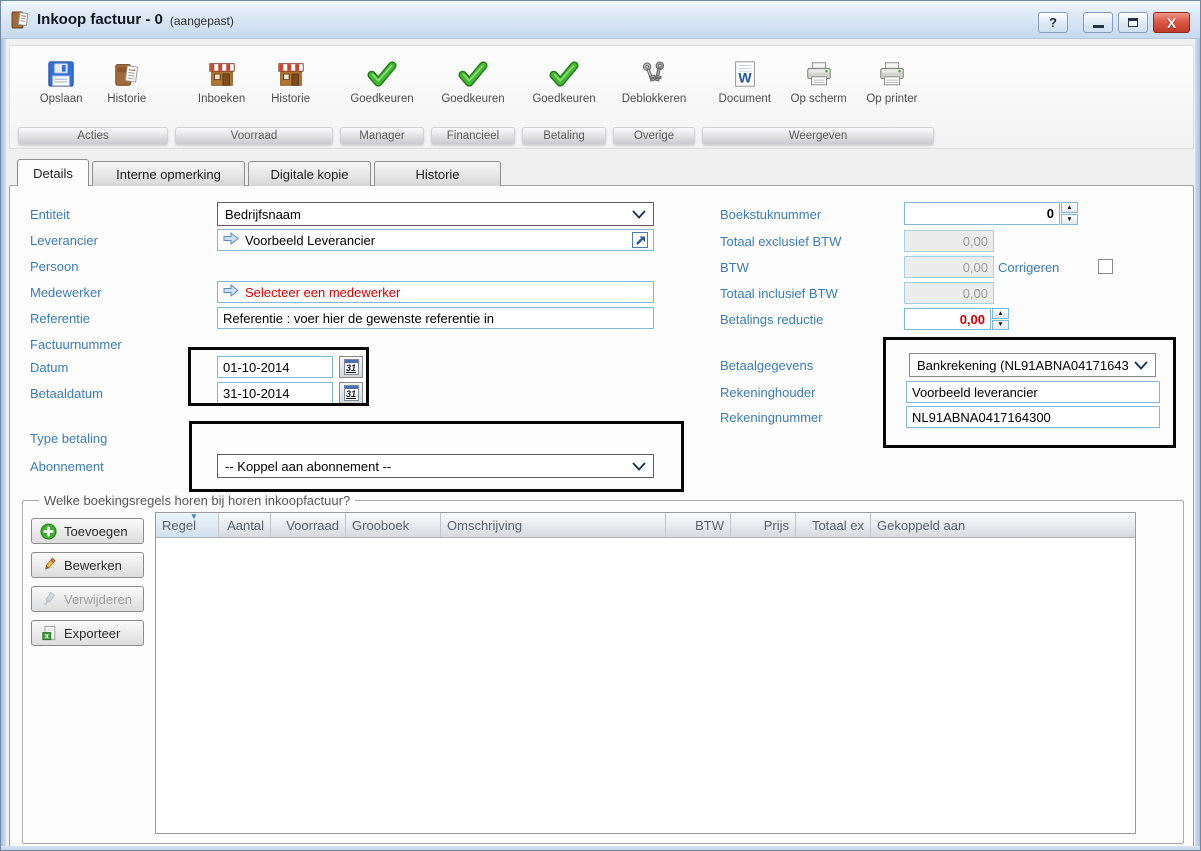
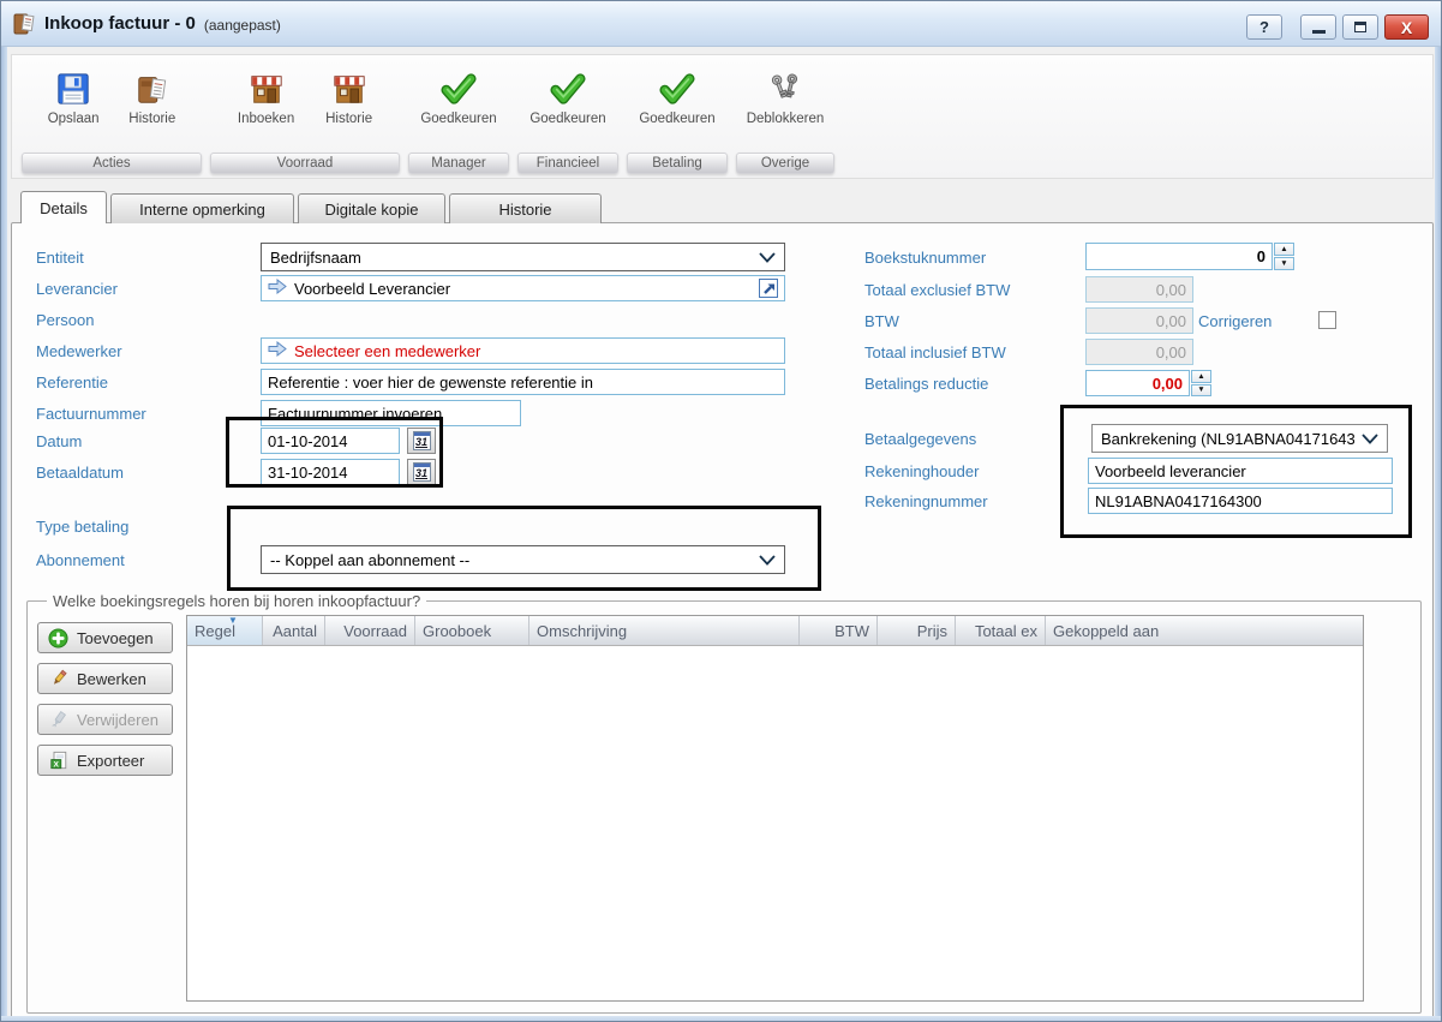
  Inkoop factuur - 0
  (aangepast)
  ?
  X
  Opslaan
  Historie
  Acties
  Inboeken
  Historie
  Voorraad
  Goedkeuren
  Manager
  Goedkeuren
  Financieel
  Goedkeuren
  Betaling
  Deblokkeren
  Overige
- W
- Document
- Op scherm
- Op printer
- Weergeven
  Details
  Interne opmerking
  Digitale kopie
  Historie
  Entiteit
  Leverancier
  Persoon
  Medewerker
  Referentie
  Factuurnummer
  Datum
  Betaaldatum
  Type betaling
  Abonnement
  Bedrijfsnaam
  Voorbeeld Leverancier
  Selecteer een medewerker
  Referentie : voer hier de gewenste referentie in
+ Factuurnummer invoeren
  01-10-2014
  31
  31-10-2014
  31
  -- Koppel aan abonnement --
  Boekstuknummer
  Totaal exclusief BTW
  BTW
  Totaal inclusief BTW
  Betalings reductie
  Betaalgegevens
  Rekeninghouder
  Rekeningnummer
  0
  0,00
  0,00
  Corrigeren
  0,00
  0,00
  Bankrekening (NL91ABNA04171643
  Voorbeeld leverancier
  NL91ABNA0417164300
  Welke boekingsregels horen bij horen inkoopfactuur?
  Toevoegen
  Bewerken
  Verwijderen
  Exporteer
  Regel
  ▼
  Aantal
  Voorraad
  Grooboek
  Omschrijving
  BTW
  Prijs
  Totaal ex
  Gekoppeld aan
